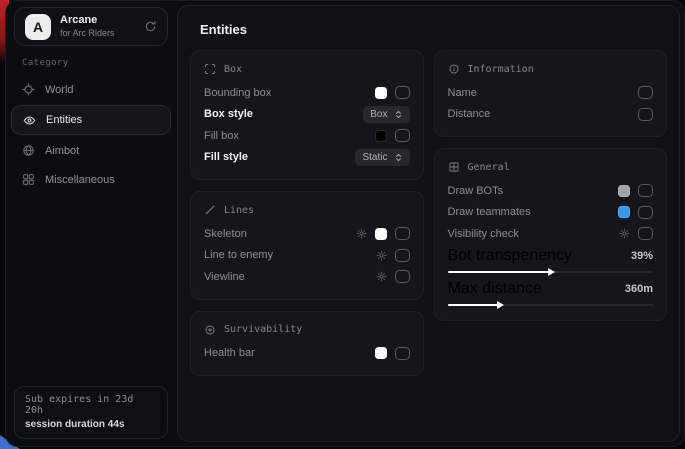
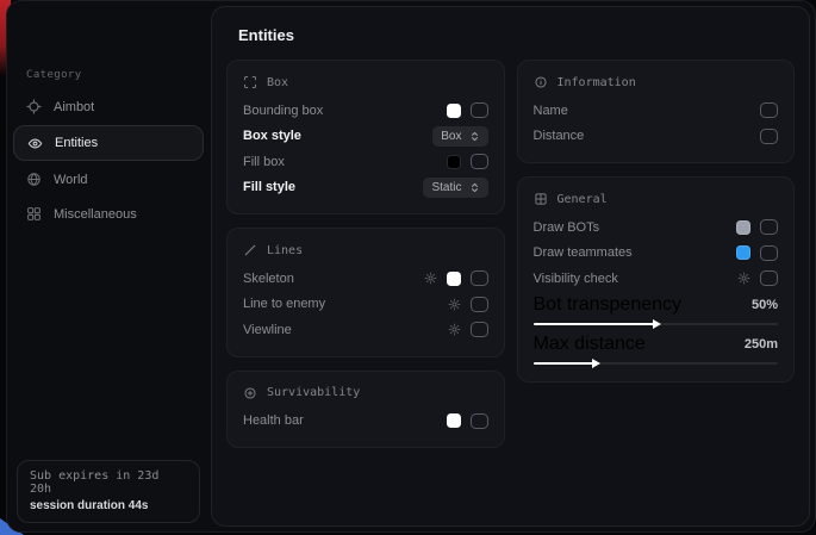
- A
- Arcane
- for Arc Riders
  Category
- World
+ Aimbot
  Entities
- Aimbot
+ World
  Miscellaneous
  Sub expires in 23d 20h
  session duration 44s
  Entities
  Box
  Bounding box
  Box style
  Box
  Fill box
  Fill style
  Static
  Lines
  Skeleton
  Line to enemy
  Viewline
  Survivability
  Health bar
  Information
  Name
  Distance
  General
  Draw BOTs
  Draw teammates
  Visibility check
  Bot transpenency
- 39%
+ 50%
  Max distance
- 360m
+ 250m
